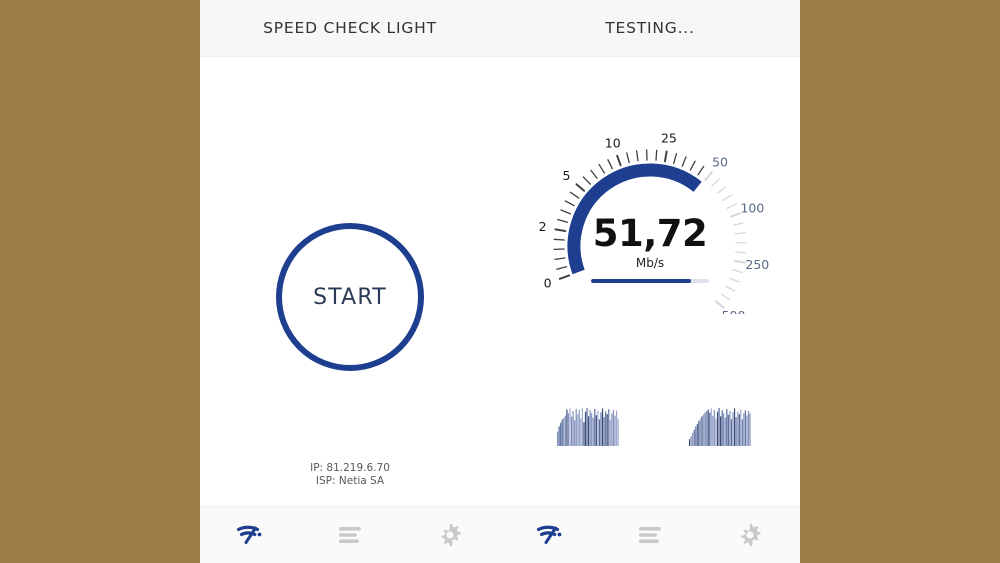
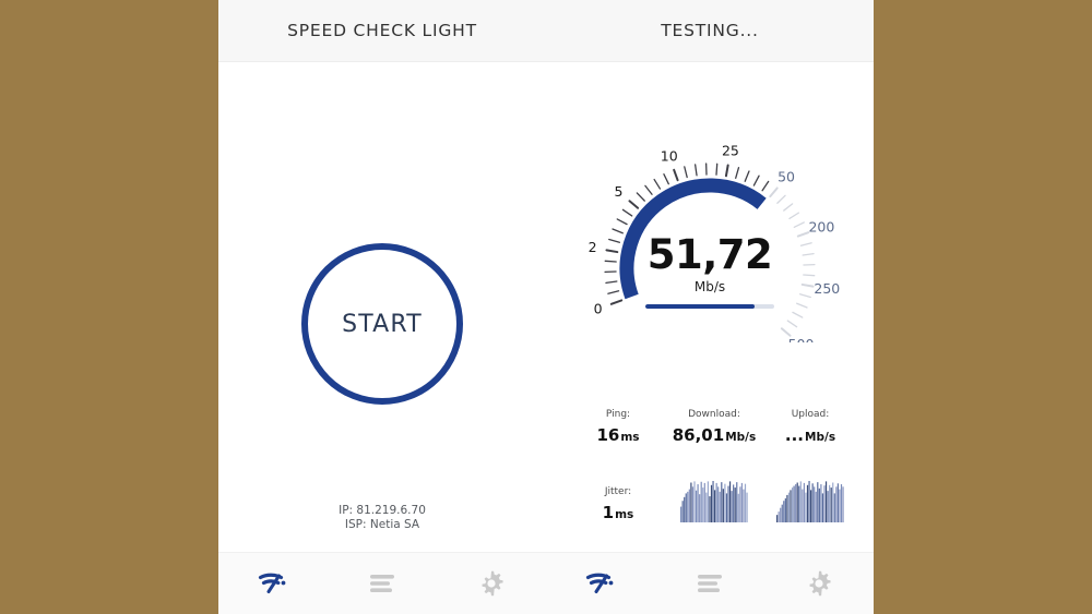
  SPEED CHECK LIGHT
  TESTING...
  START
  IP: 81.219.6.70
  ISP: Netia SA
  0
  2
  5
  10
  25
  50
- 100
+ 200
  250
  51,72
  Mb/s
+ Ping:
+ 16ms
+ Download:
+ 86,01Mb/s
+ Upload:
+ ...Mb/s
+ Jitter:
+ 1ms
